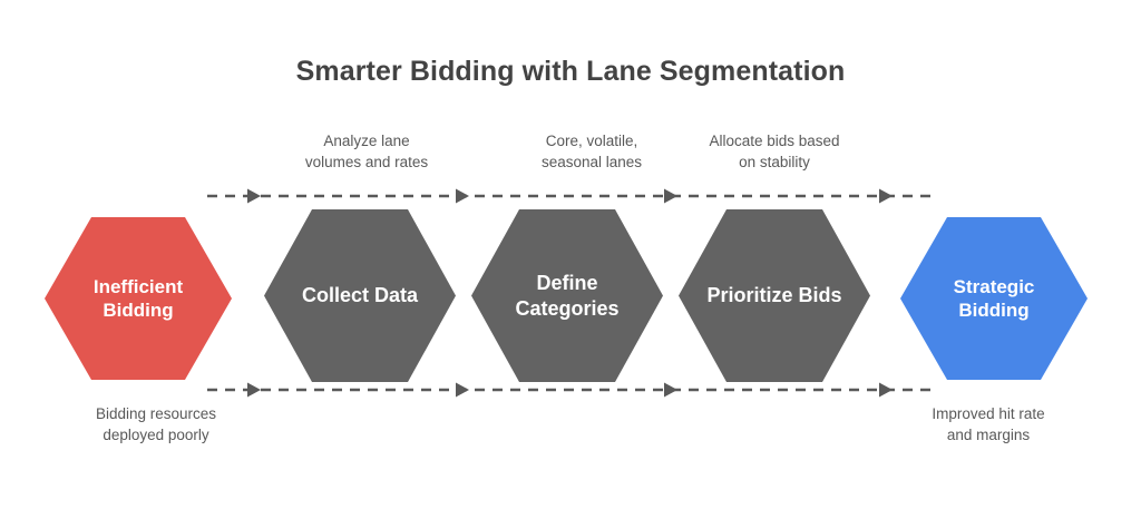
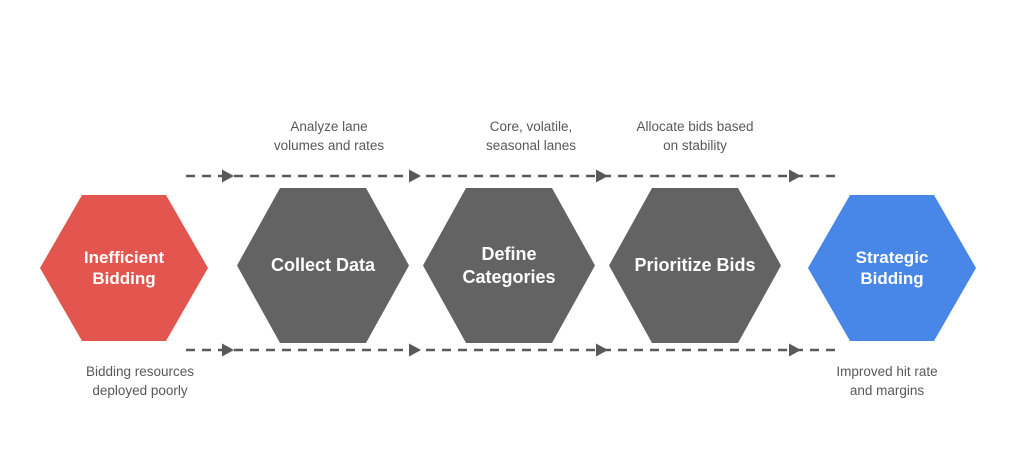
- Smarter Bidding with Lane Segmentation
  Analyze lane
  volumes and rates
  Core, volatile,
  seasonal lanes
  Allocate bids based
  on stability
  Inefficient
  Bidding
  Collect Data
  Define
  Categories
  Prioritize Bids
  Strategic
  Bidding
  Bidding resources
  deployed poorly
  Improved hit rate
  and margins
